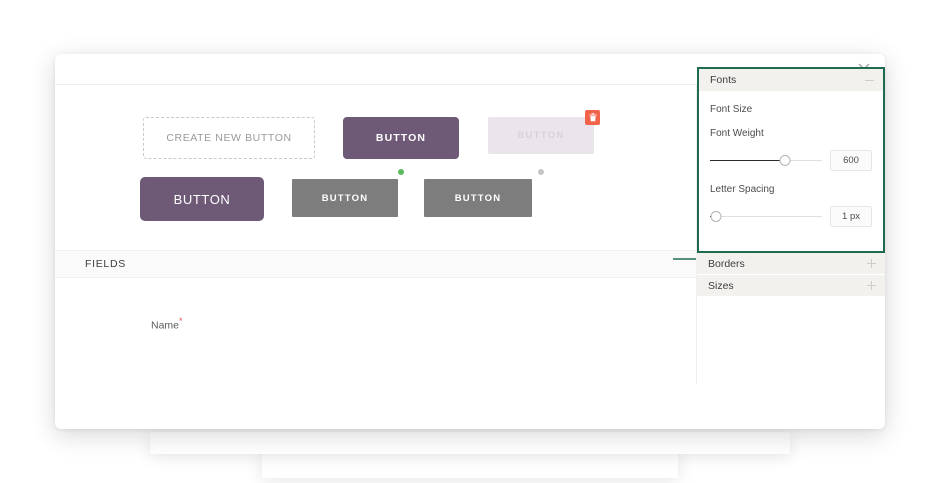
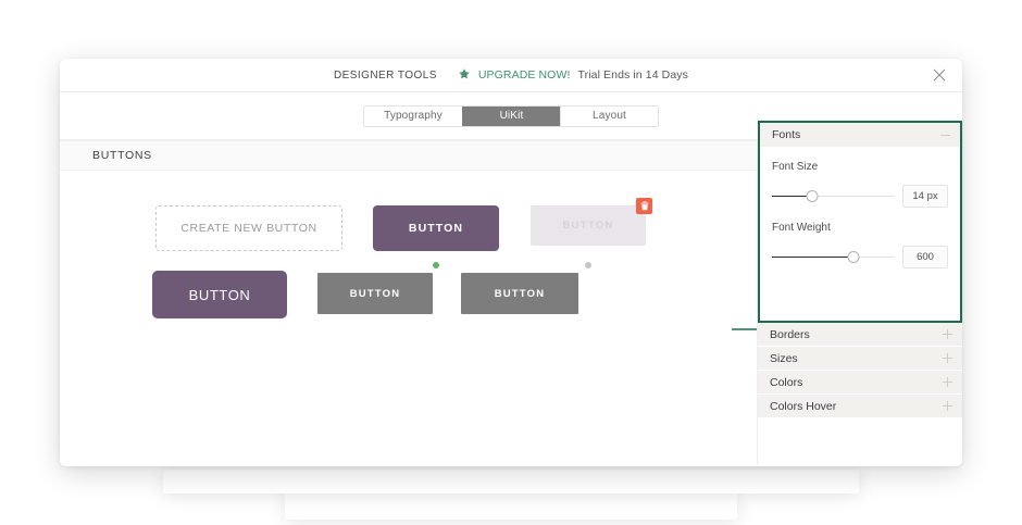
+ DESIGNER TOOLS
+ UPGRADE NOW!
+ Trial Ends in 14 Days
+ Typography
+ UiKit
+ Layout
+ BUTTONS
  CREATE NEW BUTTON
  BUTTON
  BUTTON
  BUTTON
  BUTTON
- FIELDS
- Name*
  Fonts
  Font Size
+ 14 px
  Font Weight
  600
- Letter Spacing
- 1 px
  Borders
  Sizes
+ Colors
+ Colors Hover
